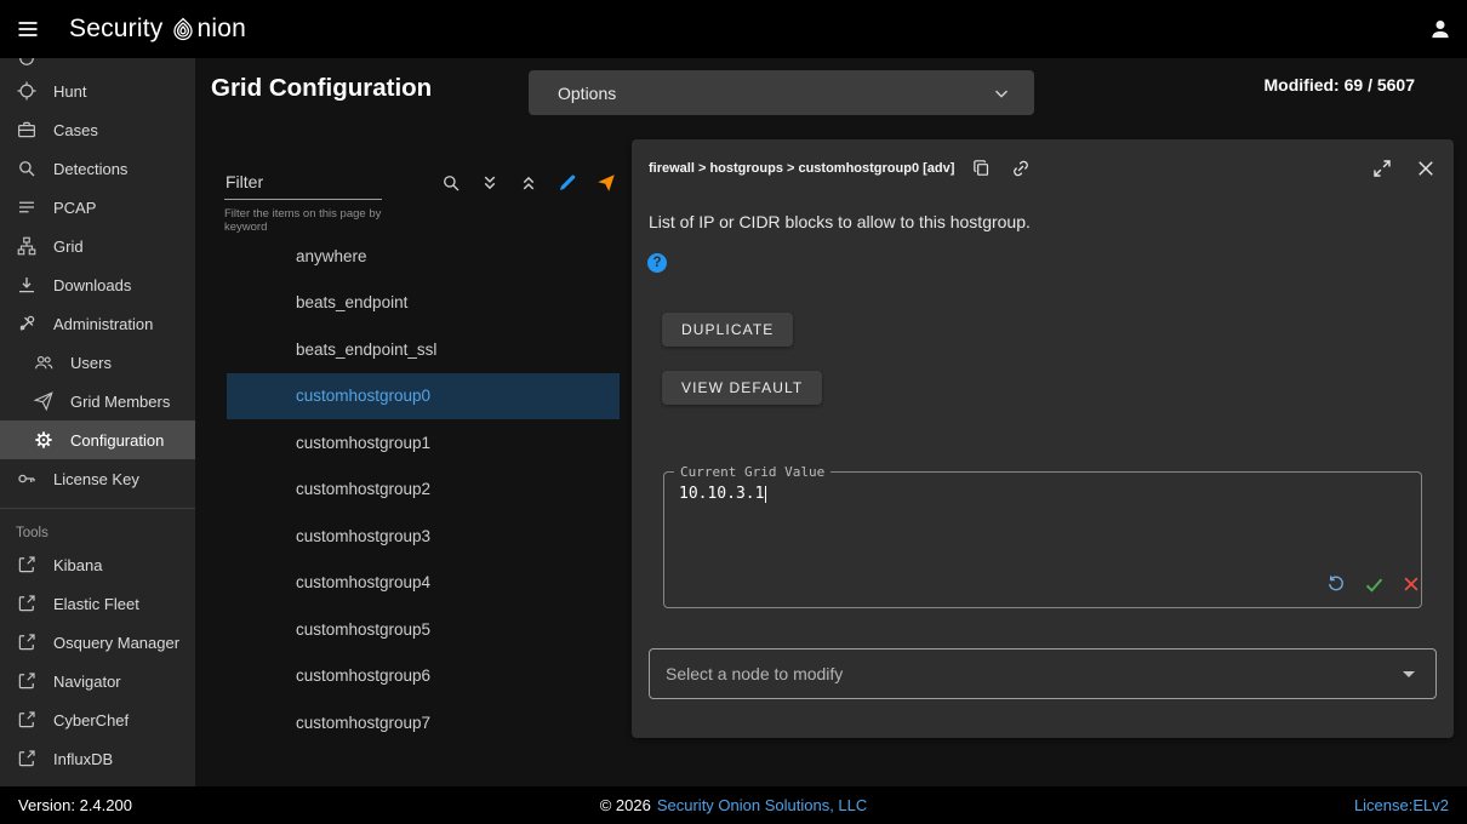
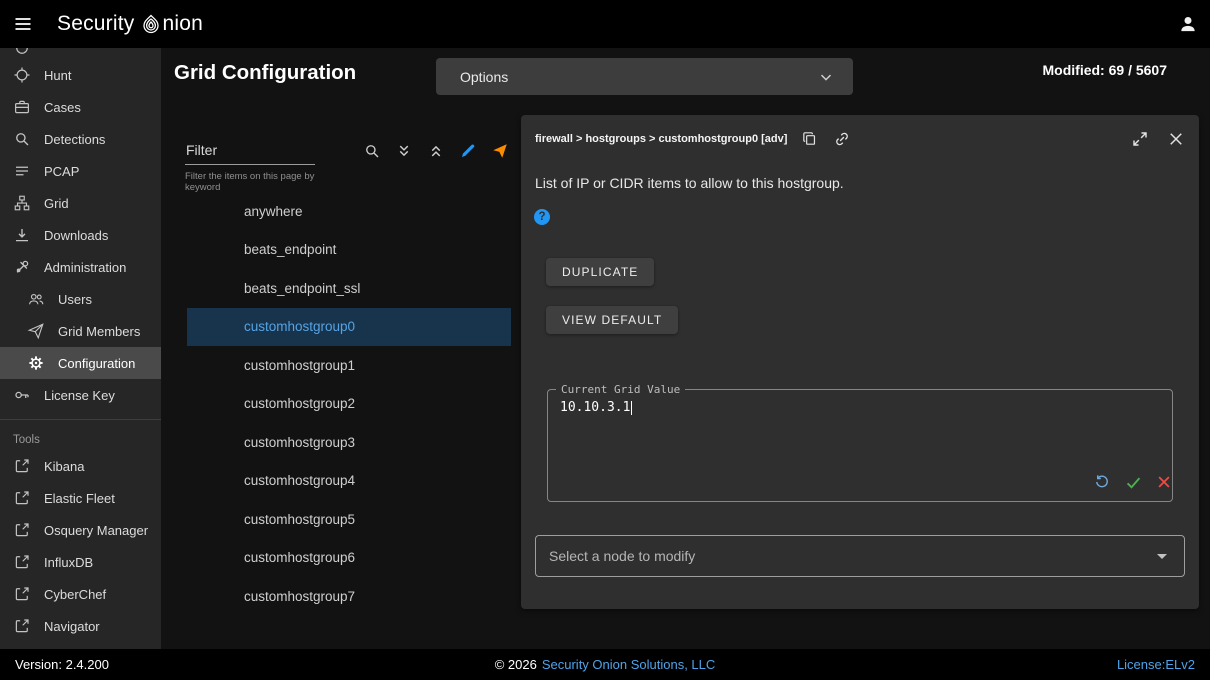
  Security
  nion
  Hunt
  Cases
  Detections
  PCAP
  Grid
  Downloads
  Administration
  Users
  Grid Members
  Configuration
  License Key
  Tools
  Kibana
  Elastic Fleet
  Osquery Manager
- Navigator
+ InfluxDB
  CyberChef
- InfluxDB
+ Navigator
  Grid Configuration
  Options
  Modified: 69 / 5607
  Filter
  Filter the items on this page by keyword
  anywhere
  beats_endpoint
  beats_endpoint_ssl
  customhostgroup0
  customhostgroup1
  customhostgroup2
  customhostgroup3
  customhostgroup4
  customhostgroup5
  customhostgroup6
  customhostgroup7
  firewall > hostgroups > customhostgroup0 [adv]
- List of IP or CIDR blocks to allow to this hostgroup.
+ List of IP or CIDR items to allow to this hostgroup.
  ?
  DUPLICATE
  VIEW DEFAULT
  Current Grid Value
  10.10.3.1
  Select a node to modify
  Version: 2.4.200
  © 2026
  Security Onion Solutions, LLC
  License:ELv2
